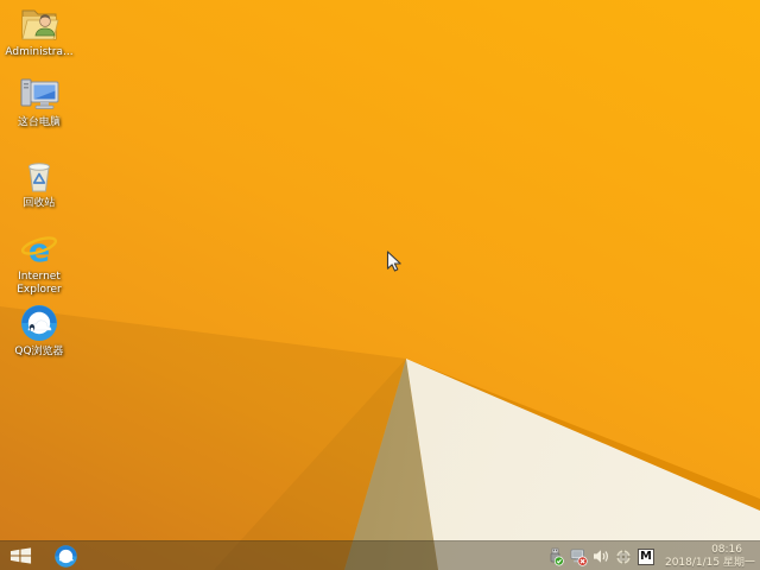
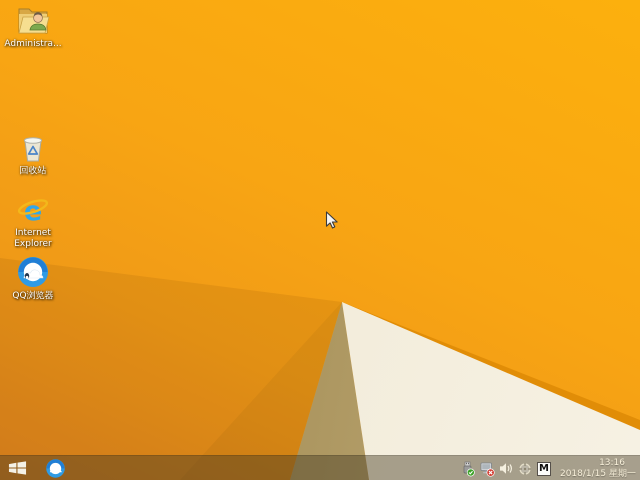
  Administra...
- 这台电脑
  回收站
  Internet
  Explorer
  QQ浏览器
  M
- 08:16
+ 13:16
  2018/1/15 星期一
